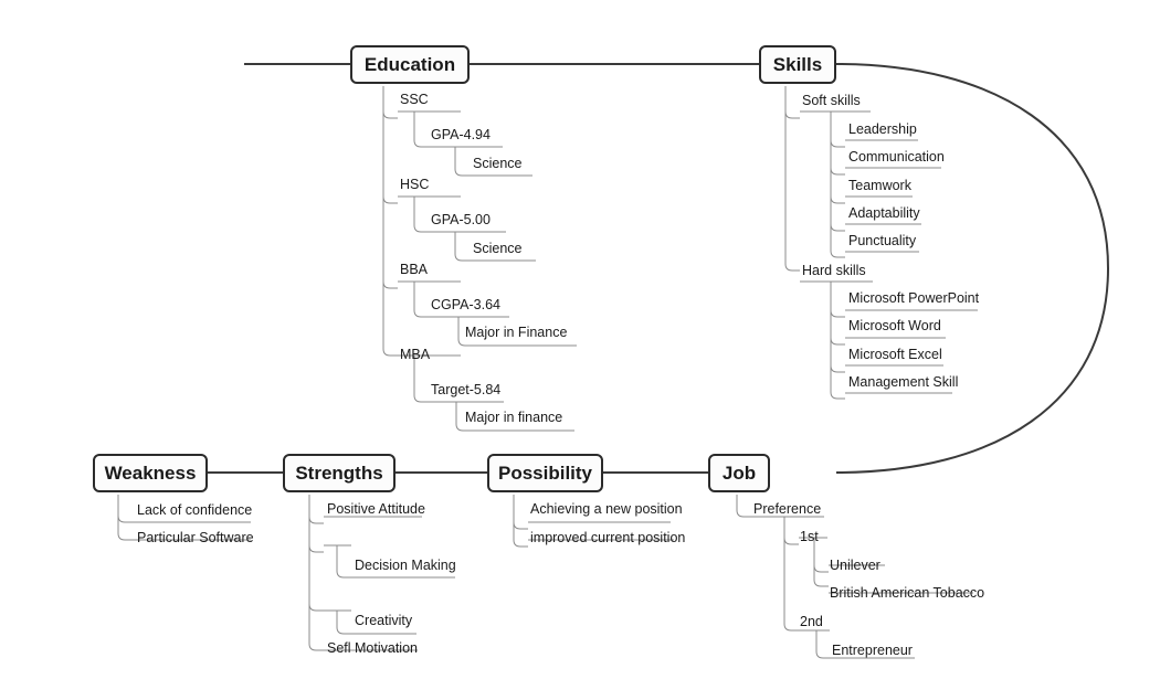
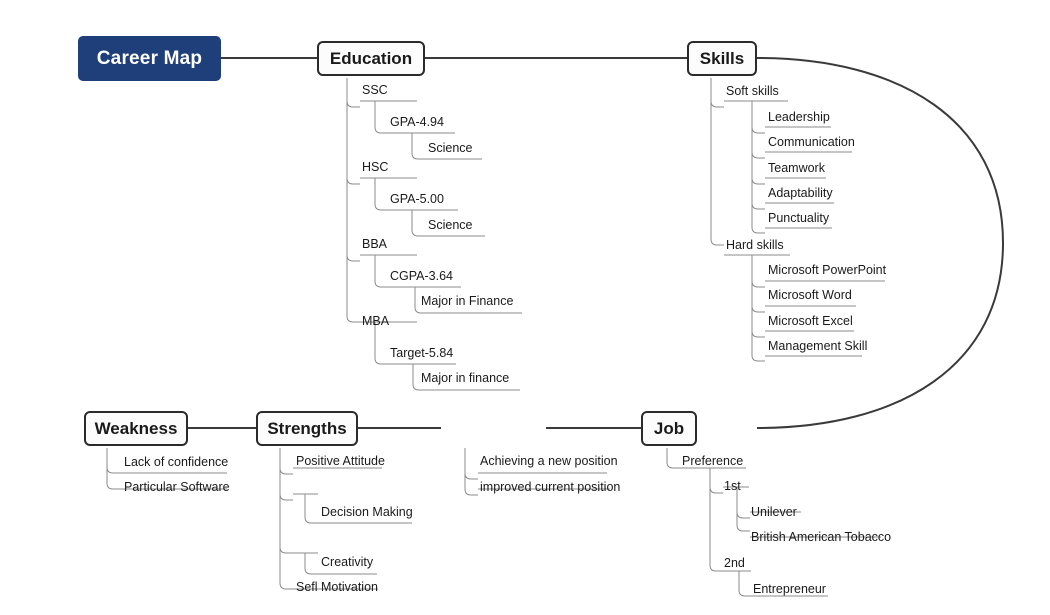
+ Career Map
  Education
  Skills
  Weakness
  Strengths
- Possibility
  Job
  SSC
  GPA-4.94
  Science
  HSC
  GPA-5.00
  Science
  BBA
  CGPA-3.64
  Major in Finance
  MBA
  Target-5.84
  Major in finance
  Soft skills
  Leadership
  Communication
  Teamwork
  Adaptability
  Punctuality
  Hard skills
  Microsoft PowerPoint
  Microsoft Word
  Microsoft Excel
  Management Skill
  Lack of confidence
  Particular Software
  Positive Attitude
  Decision Making
  Creativity
  Sefl Motivation
  Achieving a new position
  improved current position
  Preference
  1st
  Unilever
  British American Tobacco
  2nd
  Entrepreneur
